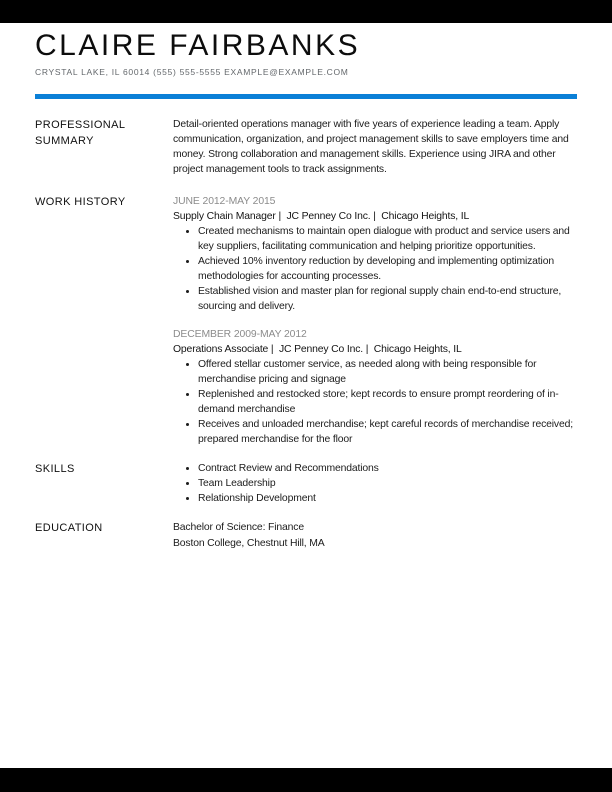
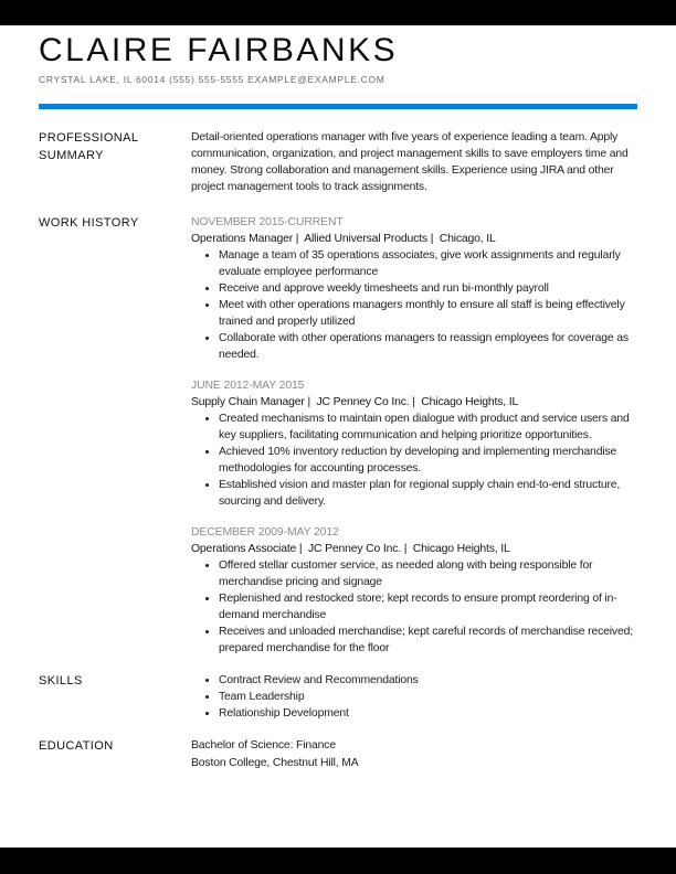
  CLAIRE FAIRBANKS
  CRYSTAL LAKE, IL 60014 (555) 555-5555 EXAMPLE@EXAMPLE.COM
  PROFESSIONAL SUMMARY
  Detail-oriented operations manager with five years of experience leading a team. Apply communication, organization, and project management skills to save employers time and money. Strong collaboration and management skills. Experience using JIRA and other project management tools to track assignments.
  WORK HISTORY
+ NOVEMBER 2015-CURRENT
+ Operations Manager | Allied Universal Products | Chicago, IL
+ Manage a team of 35 operations associates, give work assignments and regularly evaluate employee performance
+ Receive and approve weekly timesheets and run bi-monthly payroll
+ Meet with other operations managers monthly to ensure all staff is being effectively trained and properly utilized
+ Collaborate with other operations managers to reassign employees for coverage as needed.
  JUNE 2012-MAY 2015
  Supply Chain Manager | JC Penney Co Inc. | Chicago Heights, IL
  Created mechanisms to maintain open dialogue with product and service users and key suppliers, facilitating communication and helping prioritize opportunities.
- Achieved 10% inventory reduction by developing and implementing optimization methodologies for accounting processes.
+ Achieved 10% inventory reduction by developing and implementing merchandise methodologies for accounting processes.
  Established vision and master plan for regional supply chain end-to-end structure, sourcing and delivery.
  DECEMBER 2009-MAY 2012
  Operations Associate | JC Penney Co Inc. | Chicago Heights, IL
  Offered stellar customer service, as needed along with being responsible for merchandise pricing and signage
  Replenished and restocked store; kept records to ensure prompt reordering of in-demand merchandise
  Receives and unloaded merchandise; kept careful records of merchandise received; prepared merchandise for the floor
  SKILLS
  Contract Review and Recommendations
  Team Leadership
  Relationship Development
  EDUCATION
  Bachelor of Science: Finance
  Boston College, Chestnut Hill, MA
